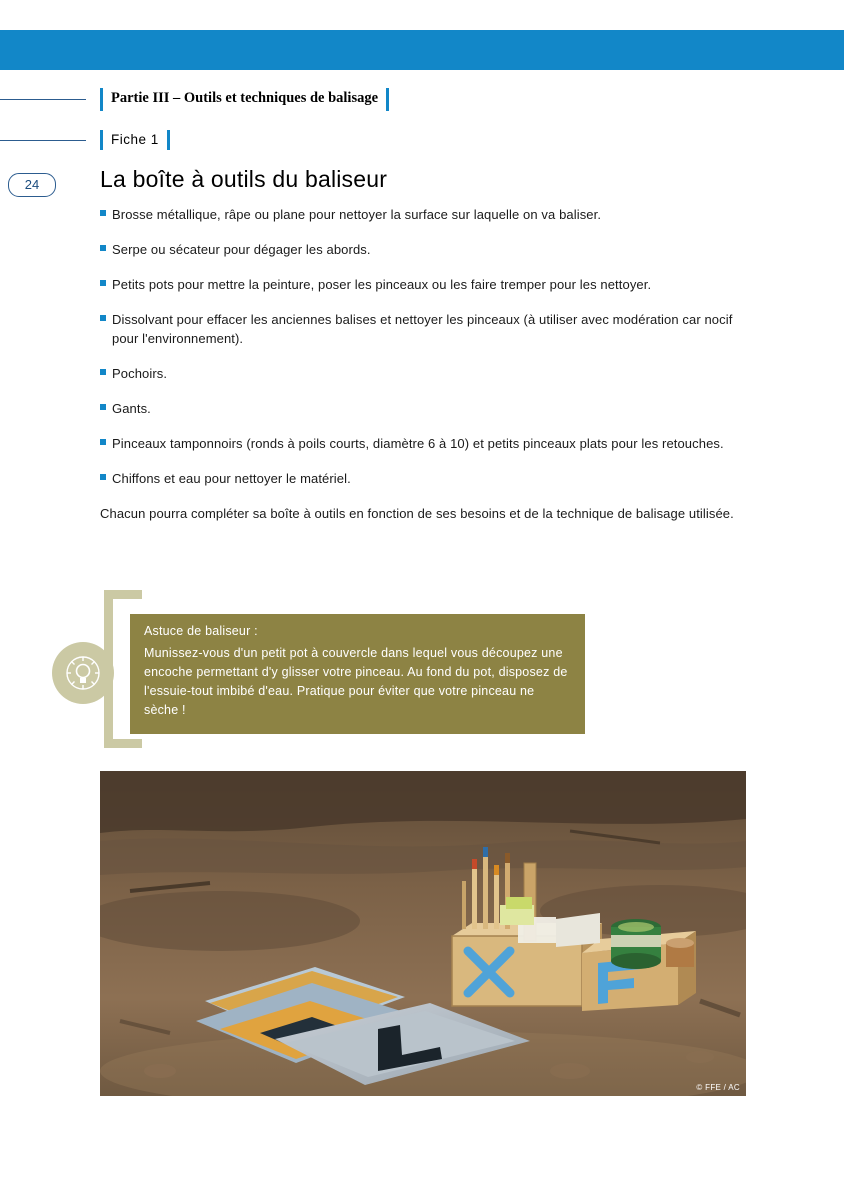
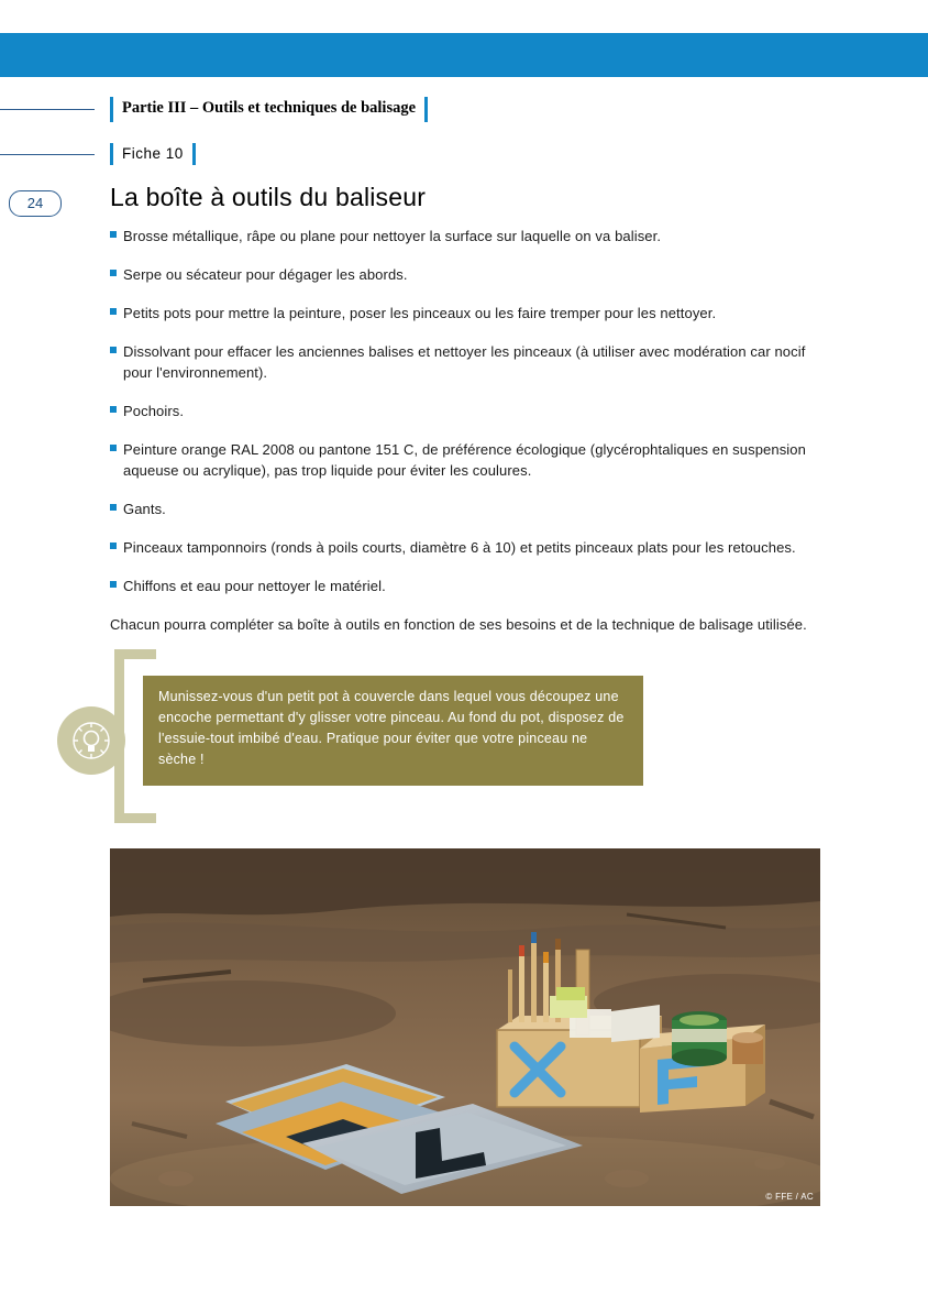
  24
  Partie III – Outils et techniques de balisage
- Fiche 1
+ Fiche 10
  La boîte à outils du baliseur
  Brosse métallique, râpe ou plane pour nettoyer la surface sur laquelle on va baliser.
  Serpe ou sécateur pour dégager les abords.
  Petits pots pour mettre la peinture, poser les pinceaux ou les faire tremper pour les nettoyer.
  Dissolvant pour effacer les anciennes balises et nettoyer les pinceaux (à utiliser avec modération car nocif pour l'environnement).
  Pochoirs.
+ Peinture orange RAL 2008 ou pantone 151 C, de préférence écologique (glycérophtaliques en suspension aqueuse ou acrylique), pas trop liquide pour éviter les coulures.
  Gants.
  Pinceaux tamponnoirs (ronds à poils courts, diamètre 6 à 10) et petits pinceaux plats pour les retouches.
  Chiffons et eau pour nettoyer le matériel.
  Chacun pourra compléter sa boîte à outils en fonction de ses besoins et de la technique de balisage utilisée.
- Astuce de baliseur :
  Munissez-vous d'un petit pot à couvercle dans lequel vous découpez une encoche permettant d'y glisser votre pinceau. Au fond du pot, disposez de l'essuie-tout imbibé d'eau. Pratique pour éviter que votre pinceau ne sèche !
  © FFE / AC
